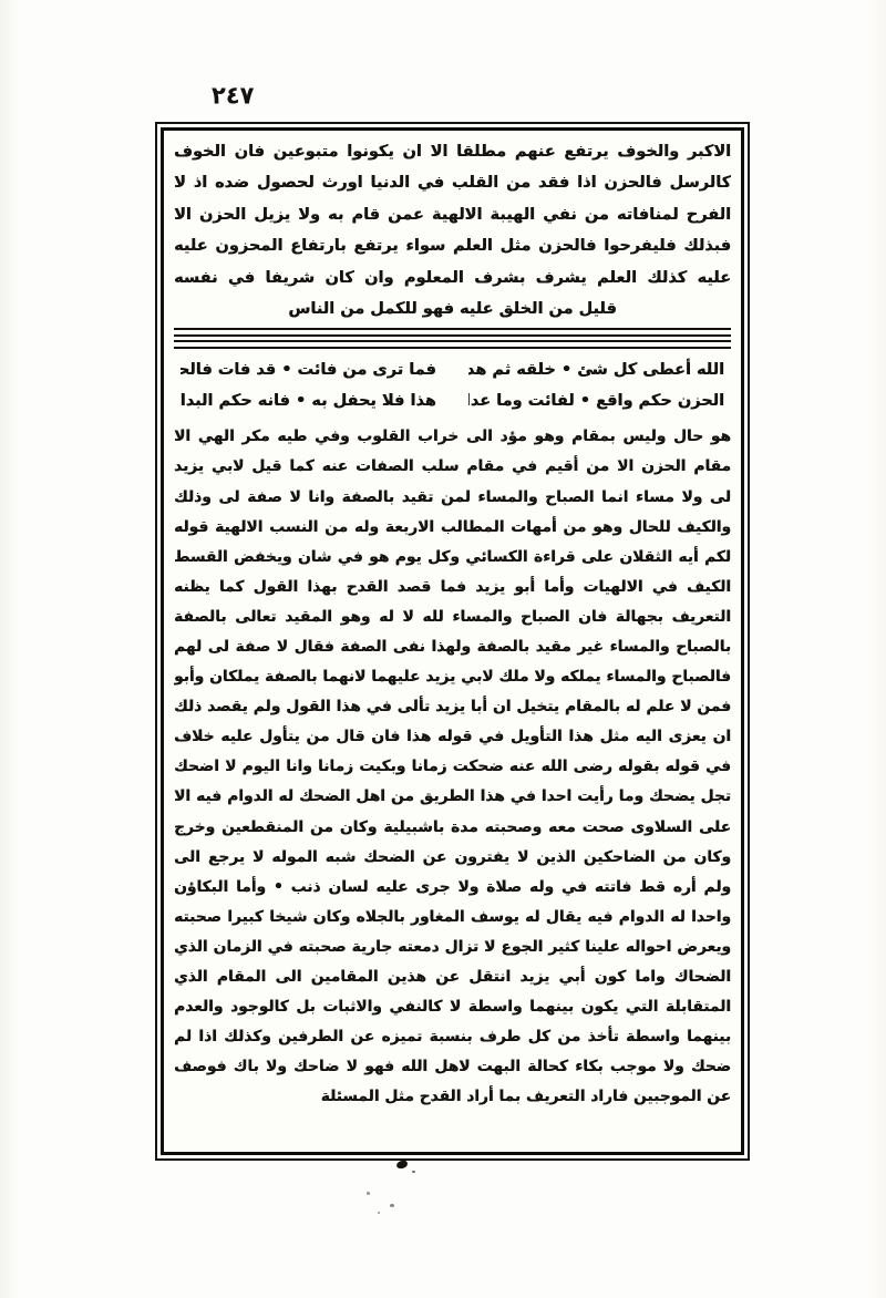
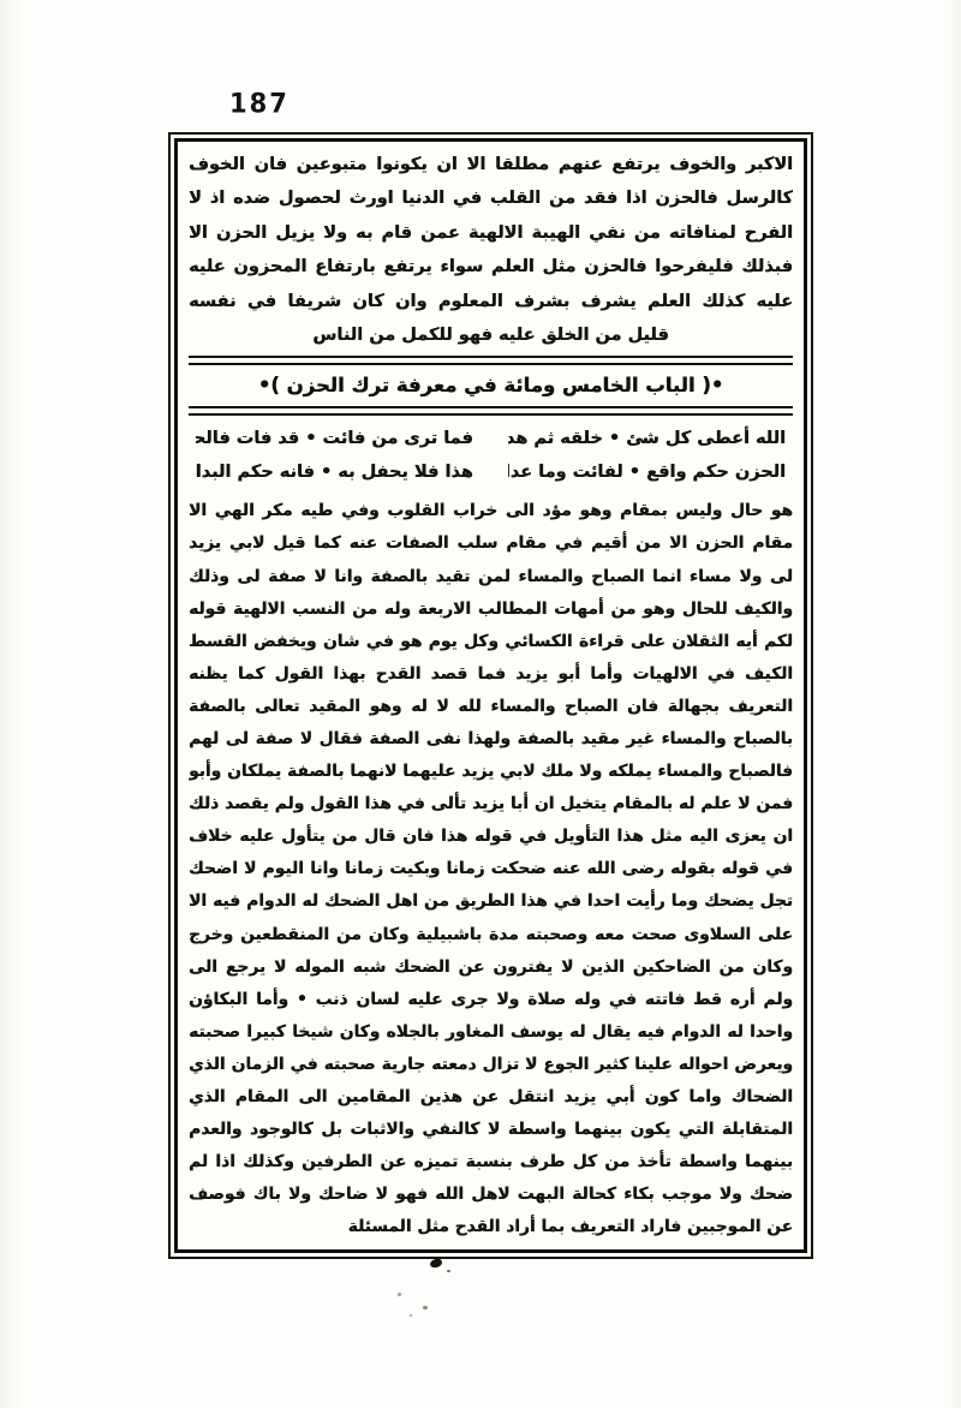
- ٢٤٧
+ 187
  الاكبر والخوف يرتفع عنهم مطلقا الا ان يكونوا متبوعين فان الخوف
  كالرسل فالحزن اذا فقد من القلب في الدنيا اورث لحصول ضده اذ لا
  الفرح لمنافاته من نفي الهيبة الالهية عمن قام به ولا يزيل الحزن الا
  فبذلك فليفرحوا فالحزن مثل العلم سواء يرتفع بارتفاع المحزون عليه
  قليل من الخلق عليه فهو للكمل من الناس
+ •( الباب الخامس ومائة في معرفة ترك الحزن )•
  الله أعطى كل شئ • خلقه ثم هد
  فما ترى من فائت • قد فات فالح
  الحزن حكم واقع • لفائت وما عد
  هذا فلا يحفل به • فانه حكم البدا
  هو حال وليس بمقام وهو مؤد الى خراب القلوب وفي طيه مكر الهي الا
  مقام الحزن الا من أقيم في مقام سلب الصفات عنه كما قيل لابي يزيد
  لى ولا مساء انما الصباح والمساء لمن تقيد بالصفة وانا لا صفة لى وذلك
  والكيف للحال وهو من أمهات المطالب الاربعة وله من النسب الالهية قوله
  لكم أيه الثقلان على قراءة الكسائي وكل يوم هو في شان ويخفض القسط
  الكيف في الالهيات وأما أبو يزيد فما قصد القدح بهذا القول كما يظنه
  التعريف بجهالة فان الصباح والمساء لله لا له وهو المقيد تعالى بالصفة
  بالصباح والمساء غير مقيد بالصفة ولهذا نفى الصفة فقال لا صفة لى لهم
  فالصباح والمساء يملكه ولا ملك لابي يزيد عليهما لانهما بالصفة يملكان وأبو
  فمن لا علم له بالمقام يتخيل ان أبا يزيد تألى في هذا القول ولم يقصد ذلك
  ان يعزى اليه مثل هذا التأويل في قوله هذا فان قال من يتأول عليه خلاف
  في قوله بقوله رضى الله عنه ضحكت زمانا وبكيت زمانا وانا اليوم لا اضحك
  تجل يضحك وما رأيت احدا في هذا الطريق من اهل الضحك له الدوام فيه الا
  على السلاوى صحت معه وصحبته مدة باشبيلية وكان من المنقطعين وخرج
  وكان من الضاحكين الذين لا يفترون عن الضحك شبه الموله لا يرجع الى
  ولم أره قط فاتته في وله صلاة ولا جرى عليه لسان ذنب • وأما البكاؤن
  واحدا له الدوام فيه يقال له يوسف المغاور بالجلاه وكان شيخا كبيرا صحبته
  ويعرض احواله علينا كثير الجوع لا تزال دمعته جارية صحبته في الزمان الذي
  الضحاك واما كون أبي يزيد انتقل عن هذين المقامين الى المقام الذي
  المتقابلة التي يكون بينهما واسطة لا كالنفي والاثبات بل كالوجود والعدم
  بينهما واسطة تأخذ من كل طرف بنسبة تميزه عن الطرفين وكذلك اذا لم
  ضحك ولا موجب بكاء كحالة البهت لاهل الله فهو لا ضاحك ولا باك فوصف
  عن الموجبين فاراد التعريف بما أراد القدح مثل المسئلة
